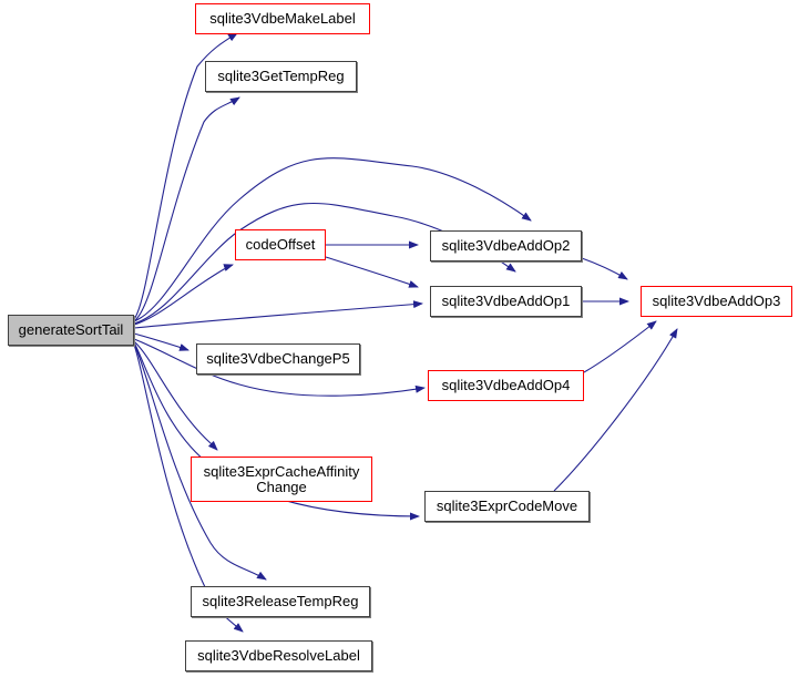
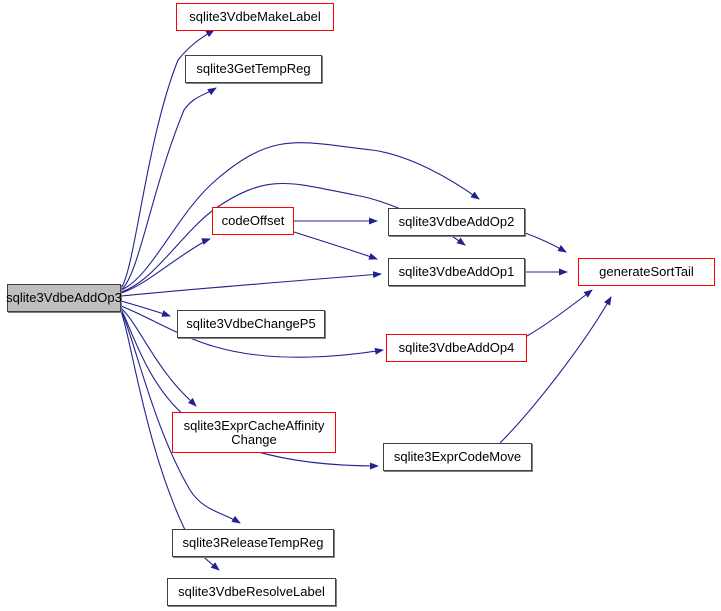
- generateSortTail
+ sqlite3VdbeAddOp3
  sqlite3VdbeMakeLabel
  sqlite3GetTempReg
  codeOffset
  sqlite3VdbeAddOp2
  sqlite3VdbeAddOp1
- sqlite3VdbeAddOp3
+ generateSortTail
  sqlite3VdbeChangeP5
  sqlite3VdbeAddOp4
  sqlite3ExprCacheAffinity
  Change
  sqlite3ExprCodeMove
  sqlite3ReleaseTempReg
  sqlite3VdbeResolveLabel
